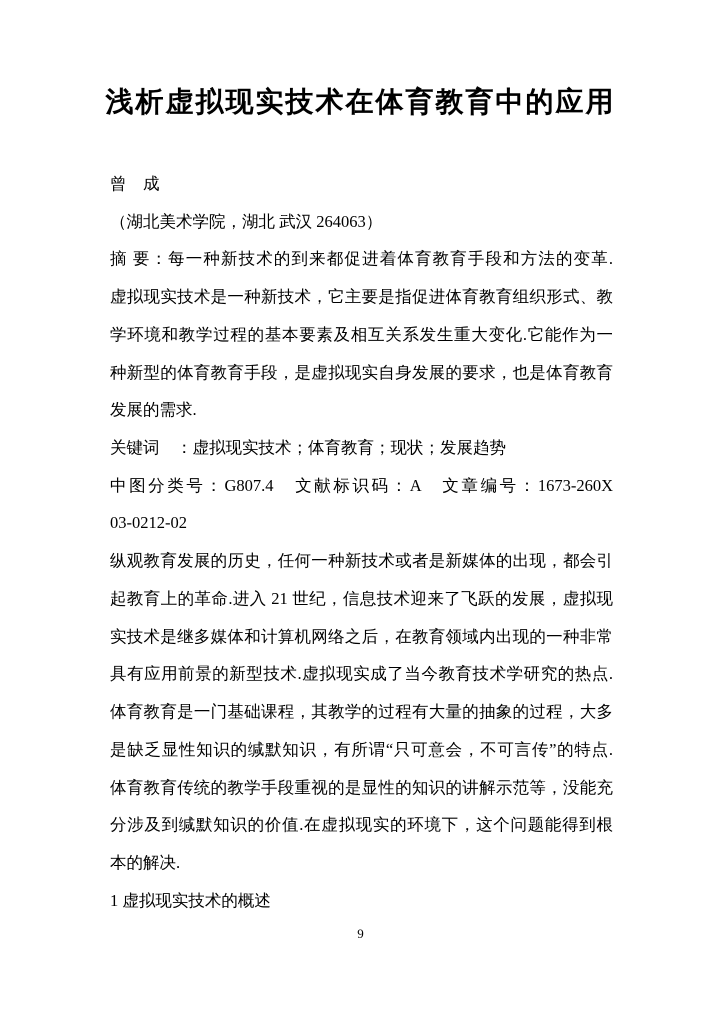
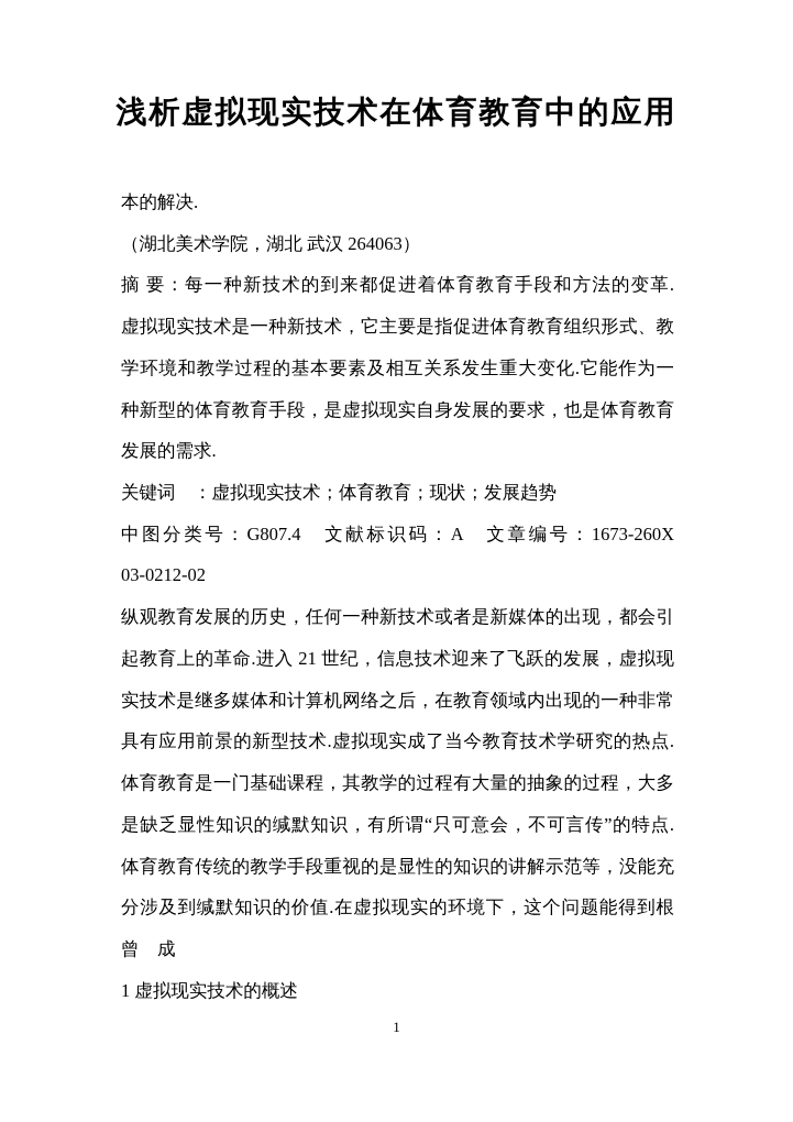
  浅析虚拟现实技术在体育教育中的应用
- 曾 成
+ 本的解决.
  （湖北美术学院，湖北 武汉 264063）
  摘 要：每一种新技术的到来都促进着体育教育手段和方法的变革.
  虚拟现实技术是一种新技术，它主要是指促进体育教育组织形式、教
  学环境和教学过程的基本要素及相互关系发生重大变化.它能作为一
  种新型的体育教育手段，是虚拟现实自身发展的要求，也是体育教育
  发展的需求.
  关键词 ：虚拟现实技术；体育教育；现状；发展趋势
  中图分类号：G807.4 文献标识码：A 文章编号：1673-260X
  03-0212-02
  纵观教育发展的历史，任何一种新技术或者是新媒体的出现，都会引
  起教育上的革命.进入 21 世纪，信息技术迎来了飞跃的发展，虚拟现
  实技术是继多媒体和计算机网络之后，在教育领域内出现的一种非常
  具有应用前景的新型技术.虚拟现实成了当今教育技术学研究的热点.
  体育教育是一门基础课程，其教学的过程有大量的抽象的过程，大多
  是缺乏显性知识的缄默知识，有所谓“只可意会，不可言传”的特点.
  体育教育传统的教学手段重视的是显性的知识的讲解示范等，没能充
  分涉及到缄默知识的价值.在虚拟现实的环境下，这个问题能得到根
- 本的解决.
+ 曾 成
  1 虚拟现实技术的概述
- 9
+ 1
